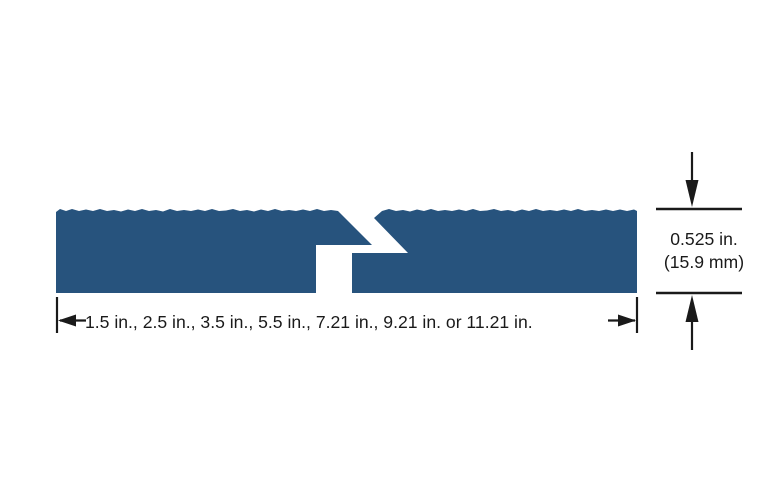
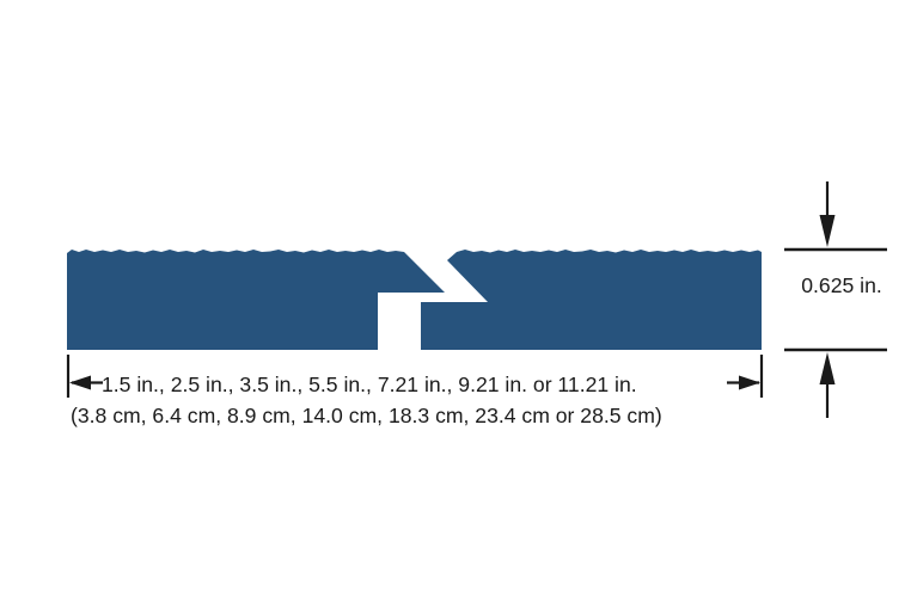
  1.5 in., 2.5 in., 3.5 in., 5.5 in., 7.21 in., 9.21 in. or 11.21 in.
+ (3.8 cm, 6.4 cm, 8.9 cm, 14.0 cm, 18.3 cm, 23.4 cm or 28.5 cm)
- 0.525 in.
+ 0.625 in.
- (15.9 mm)
